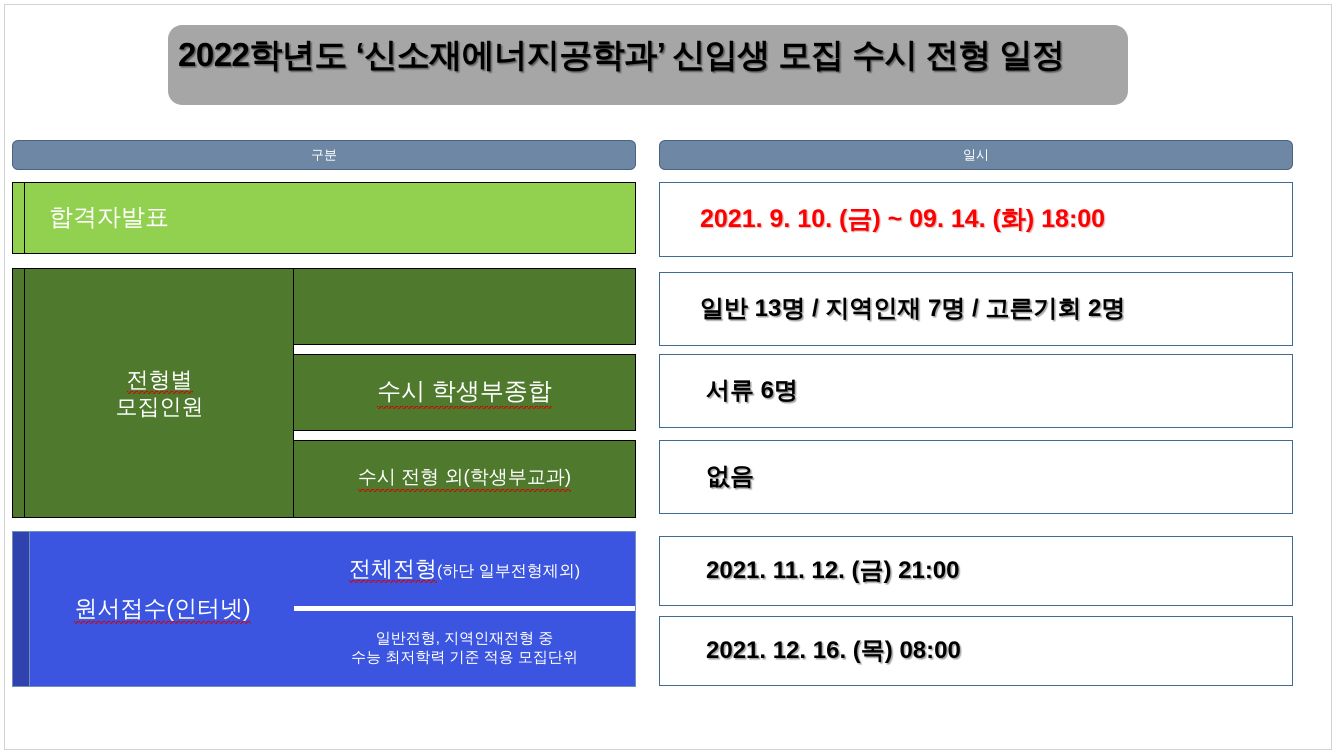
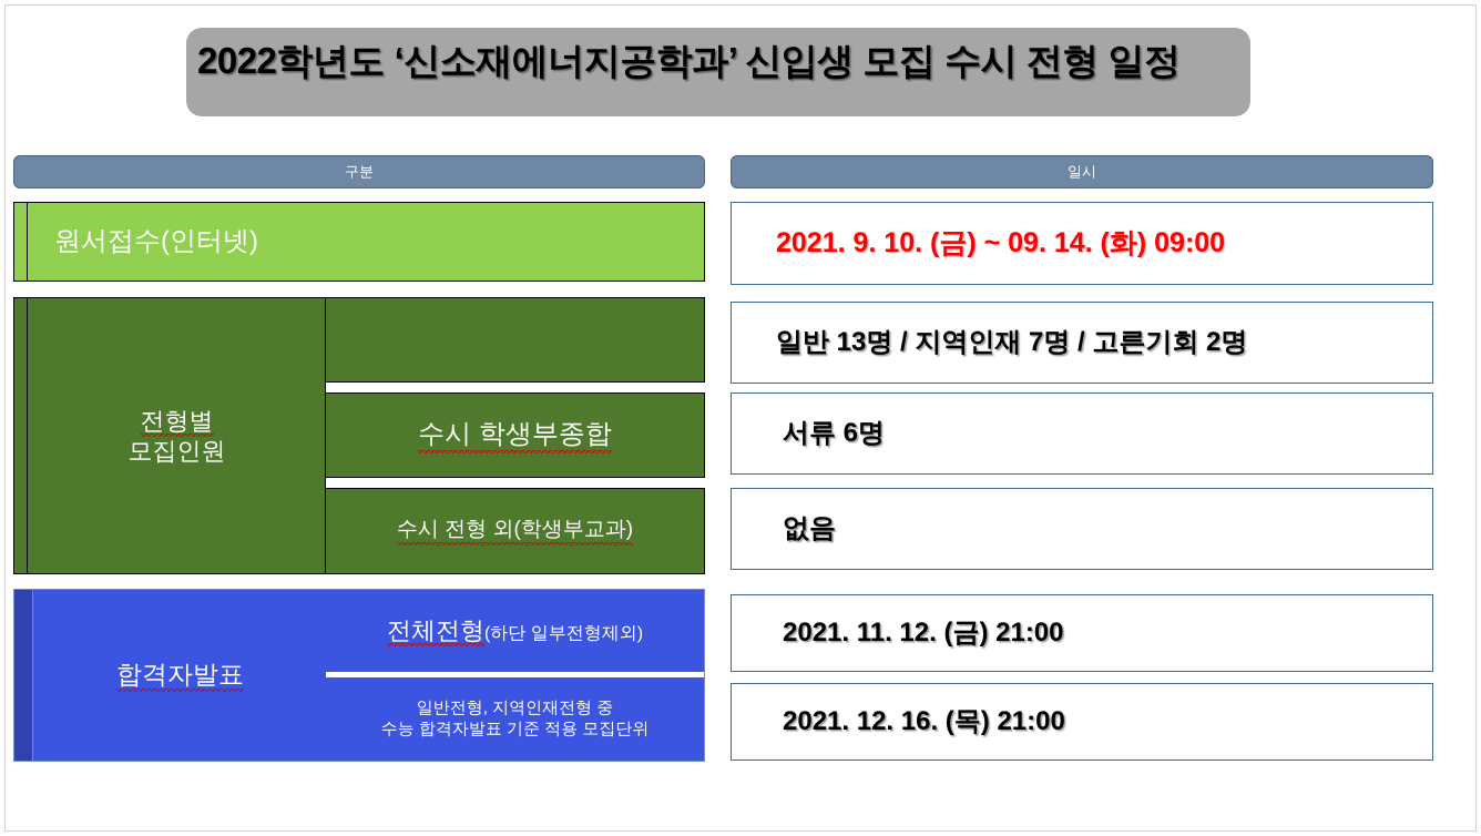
  2022학년도 ‘신소재에너지공학과’ 신입생 모집 수시 전형 일정
  구분
  일시
- 합격자발표
+ 원서접수(인터넷)
- 2021. 9. 10. (금) ~ 09. 14. (화) 18:00
+ 2021. 9. 10. (금) ~ 09. 14. (화) 09:00
  전형별
  모집인원
  수시 학생부종합
  수시 전형 외(학생부교과)
  일반 13명 / 지역인재 7명 / 고른기회 2명
  서류 6명
  없음
- 원서접수(인터넷)
+ 합격자발표
  전체전형(하단 일부전형제외)
  일반전형, 지역인재전형 중
- 수능 최저학력 기준 적용 모집단위
+ 수능 합격자발표 기준 적용 모집단위
  2021. 11. 12. (금) 21:00
- 2021. 12. 16. (목) 08:00
+ 2021. 12. 16. (목) 21:00
